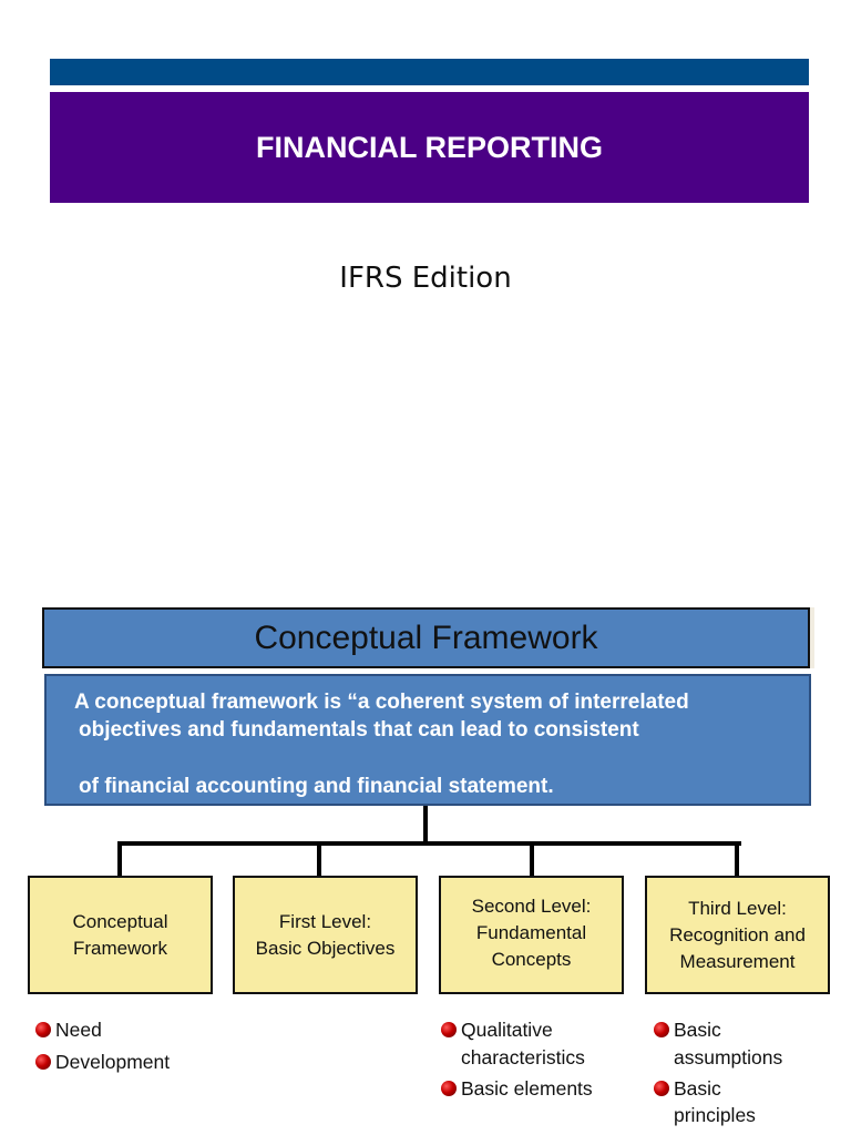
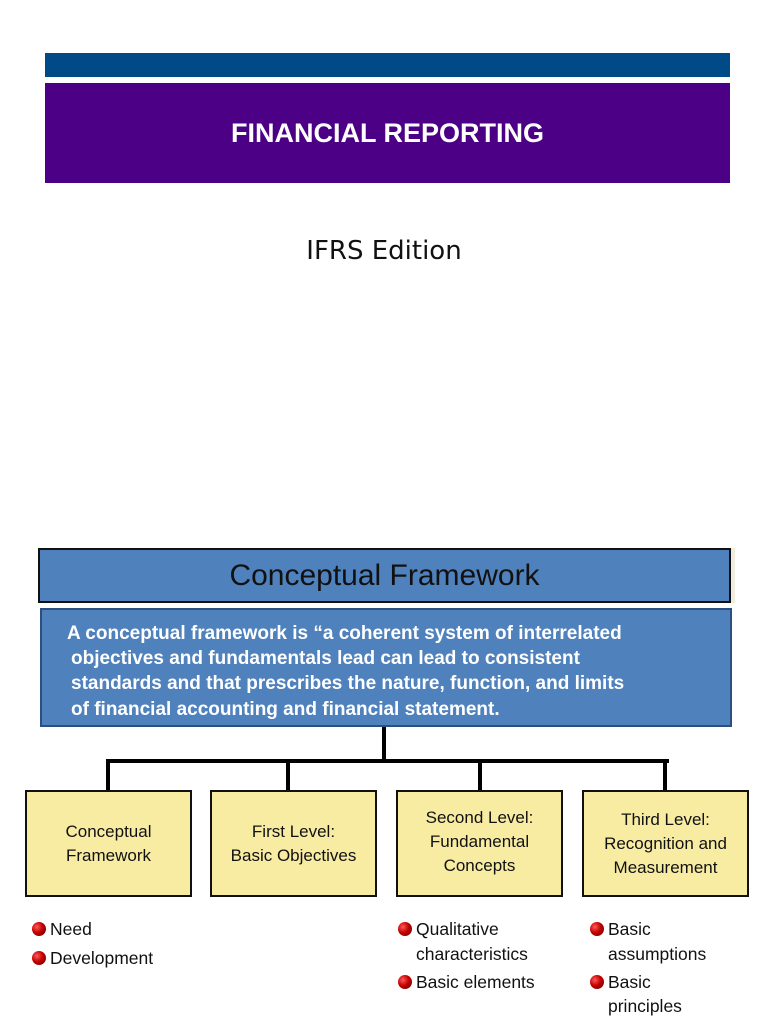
  FINANCIAL REPORTING
  IFRS Edition
  Conceptual Framework
  A conceptual framework is “a coherent system of interrelated
- objectives and fundamentals that can lead to consistent
+ objectives and fundamentals lead can lead to consistent
+ standards and that prescribes the nature, function, and limits
  of financial accounting and financial statement.
  Conceptual
  Framework
  First Level:
  Basic Objectives
  Second Level:
  Fundamental
  Concepts
  Third Level:
  Recognition and
  Measurement
  Need
  Development
  Qualitative
  characteristics
  Basic elements
  Basic
  assumptions
  Basic
  principles
